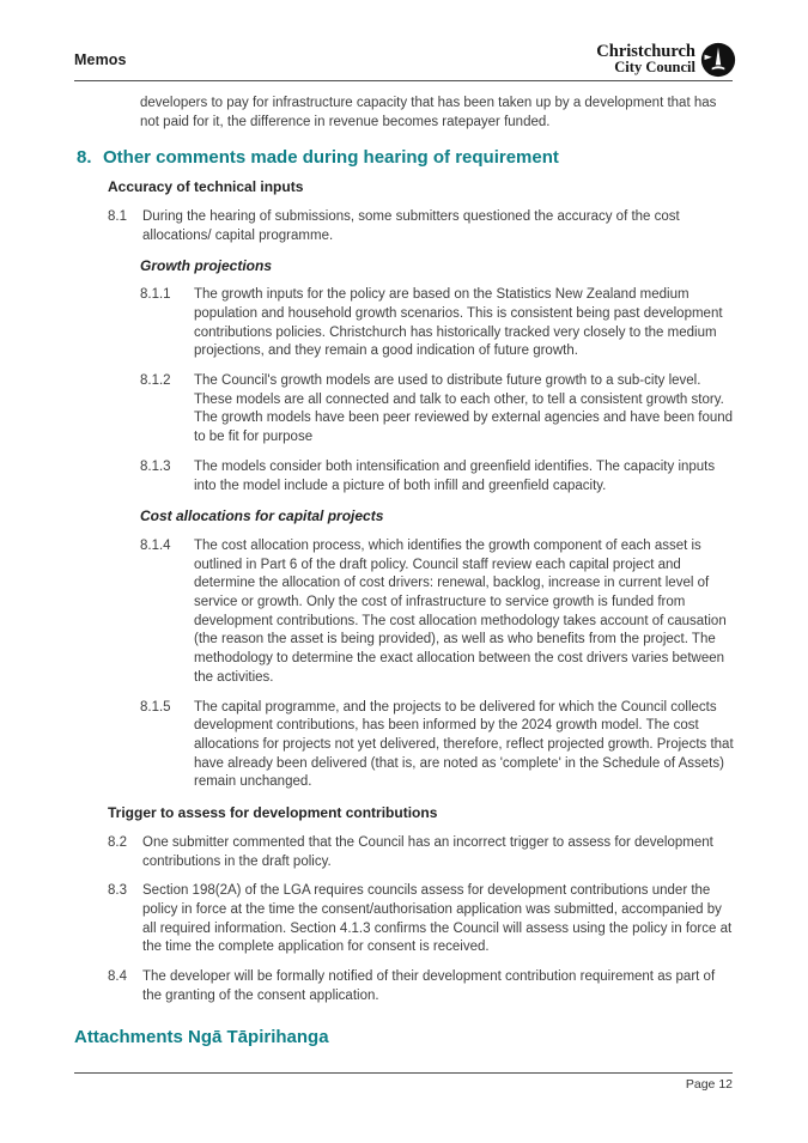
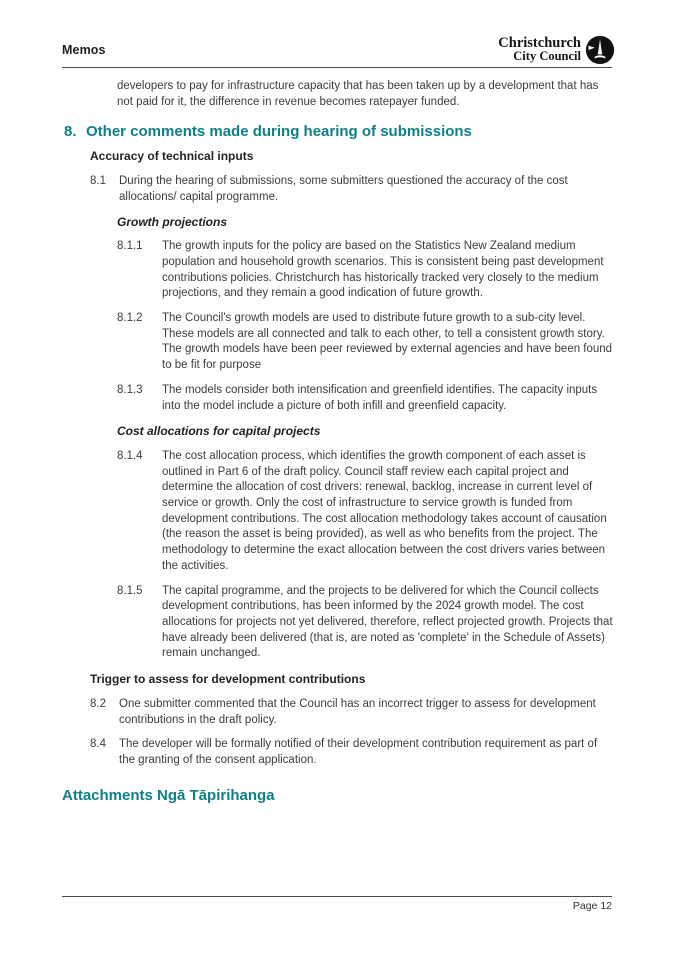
  Memos
  Christchurch
  City Council
  developers to pay for infrastructure capacity that has been taken up by a development that has not paid for it, the difference in revenue becomes ratepayer funded.
  8.
- Other comments made during hearing of requirement
+ Other comments made during hearing of submissions
  Accuracy of technical inputs
  8.1
  During the hearing of submissions, some submitters questioned the accuracy of the cost allocations/ capital programme.
  Growth projections
  8.1.1
  The growth inputs for the policy are based on the Statistics New Zealand medium population and household growth scenarios. This is consistent being past development contributions policies. Christchurch has historically tracked very closely to the medium projections, and they remain a good indication of future growth.
  8.1.2
  The Council's growth models are used to distribute future growth to a sub-city level. These models are all connected and talk to each other, to tell a consistent growth story. The growth models have been peer reviewed by external agencies and have been found to be fit for purpose
  8.1.3
  The models consider both intensification and greenfield identifies. The capacity inputs into the model include a picture of both infill and greenfield capacity.
  Cost allocations for capital projects
  8.1.4
  The cost allocation process, which identifies the growth component of each asset is outlined in Part 6 of the draft policy. Council staff review each capital project and determine the allocation of cost drivers: renewal, backlog, increase in current level of service or growth. Only the cost of infrastructure to service growth is funded from development contributions. The cost allocation methodology takes account of causation (the reason the asset is being provided), as well as who benefits from the project. The methodology to determine the exact allocation between the cost drivers varies between the activities.
  8.1.5
  The capital programme, and the projects to be delivered for which the Council collects development contributions, has been informed by the 2024 growth model. The cost allocations for projects not yet delivered, therefore, reflect projected growth. Projects that have already been delivered (that is, are noted as 'complete' in the Schedule of Assets) remain unchanged.
  Trigger to assess for development contributions
  8.2
  One submitter commented that the Council has an incorrect trigger to assess for development contributions in the draft policy.
- 8.3
- Section 198(2A) of the LGA requires councils assess for development contributions under the policy in force at the time the consent/authorisation application was submitted, accompanied by all required information. Section 4.1.3 confirms the Council will assess using the policy in force at the time the complete application for consent is received.
  8.4
  The developer will be formally notified of their development contribution requirement as part of the granting of the consent application.
  Attachments Ngā Tāpirihanga
  Page 12
